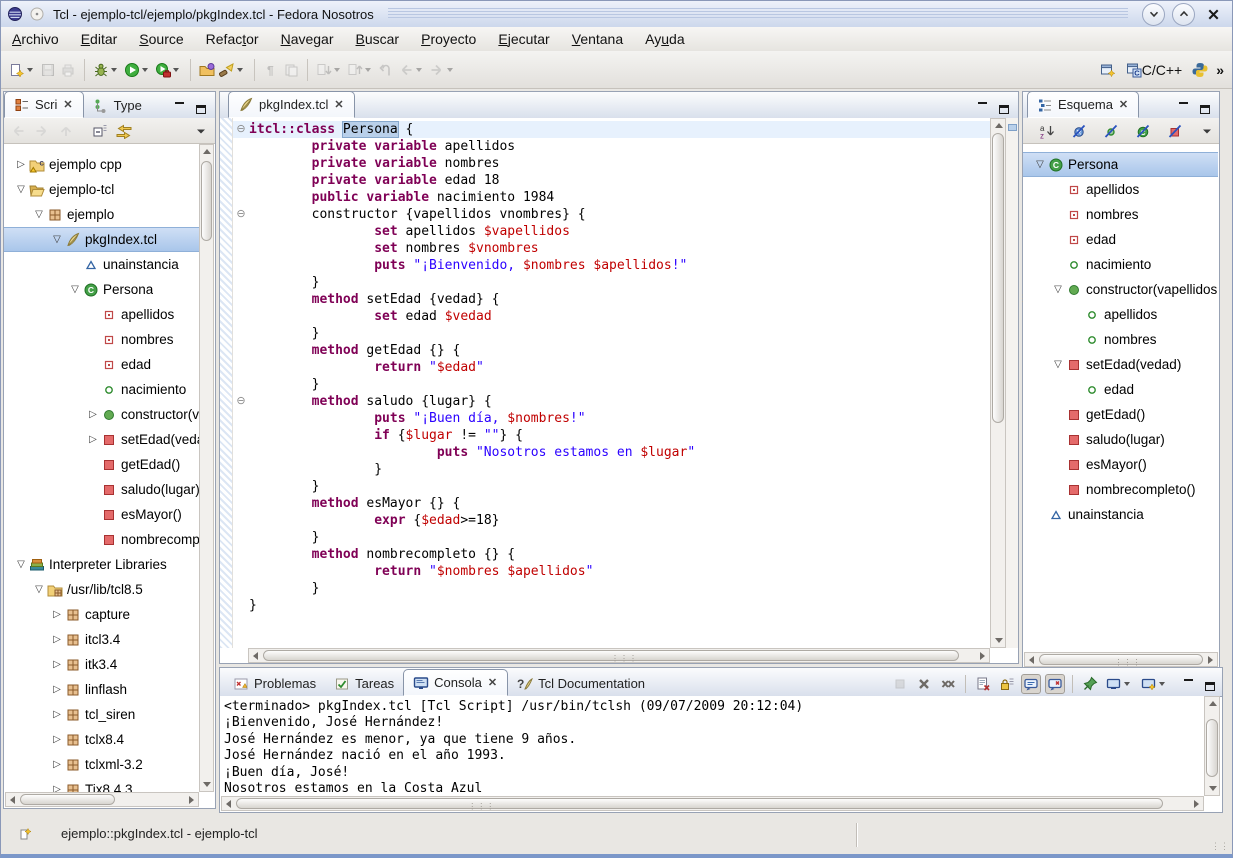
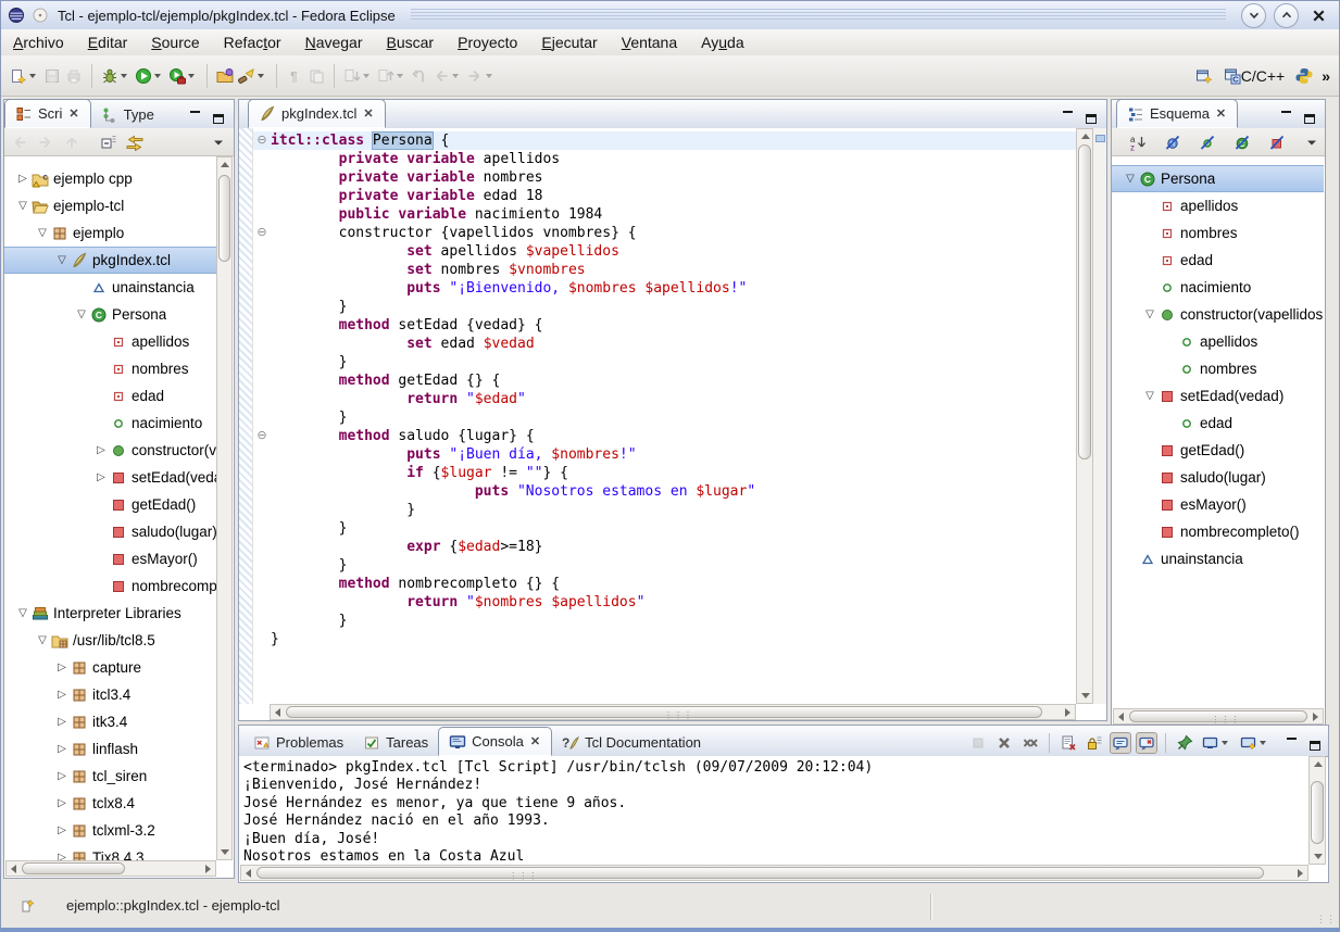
- Tcl - ejemplo-tcl/ejemplo/pkgIndex.tcl - Fedora Nosotros
+ Tcl - ejemplo-tcl/ejemplo/pkgIndex.tcl - Fedora Eclipse
  Archivo
  Editar
  Source
  Refactor
  Navegar
  Buscar
  Proyecto
  Ejecutar
  Ventana
  Ayuda
  ¶
  C
  C/C++
  »
  Scri
  ✕
  Type
  ▷
  ejemplo cpp
  ▽
  ejemplo-tcl
  ▽
  ejemplo
  ▽
  pkgIndex.tcl
  unainstancia
  ▽
  C
  Persona
  apellidos
  nombres
  edad
  nacimiento
  ▷
  ▷
  setEdad(ved
  getEdad()
  saludo(lugar)
  esMayor()
  ▽
  Interpreter Libraries
  ▽
  /usr/lib/tcl8.5
  ▷
  capture
  ▷
  itcl3.4
  ▷
  itk3.4
  ▷
  linflash
  ▷
  tcl_siren
  ▷
  tclx8.4
  ▷
  tclxml-3.2
  ▷
  Tix8.4.3
  pkgIndex.tcl
  ✕
  ⊖
  itcl::class Persona {
  private variable apellidos
  private variable nombres
  private variable edad 18
  public variable nacimiento 1984
  ⊖
  constructor {vapellidos vnombres} {
  set apellidos $vapellidos
  set nombres $vnombres
  puts "¡Bienvenido, $nombres $apellidos!"
  }
  method setEdad {vedad} {
  set edad $vedad
  }
  method getEdad {} {
  return "$edad"
  }
  ⊖
  method saludo {lugar} {
  puts "¡Buen día, $nombres!"
  if {$lugar != ""} {
  puts "Nosotros estamos en $lugar"
  }
  }
- method esMayor {} {
  expr {$edad>=18}
  }
  method nombrecompleto {} {
  return "$nombres $apellidos"
  }
  }
  ⋮⋮⋮
  Esquema
  ✕
  a
  z
  ▽
  C
  Persona
  apellidos
  nombres
  edad
  nacimiento
  ▽
  constructor(vapellidos
  apellidos
  nombres
  ▽
  setEdad(vedad)
  edad
  getEdad()
  saludo(lugar)
  esMayor()
  nombrecompleto()
  unainstancia
  ⋮⋮⋮
  Problemas
  Tareas
  Consola
  ✕
  ?
  Tcl Documentation
  <terminado> pkgIndex.tcl [Tcl Script] /usr/bin/tclsh (09/07/2009 20:12:04)
  ¡Bienvenido, José Hernández!
  José Hernández es menor, ya que tiene 9 años.
  José Hernández nació en el año 1993.
  ¡Buen día, José!
  Nosotros estamos en la Costa Azul
  ⋮⋮⋮
  ⋮
  ⋮
  ejemplo::pkgIndex.tcl - ejemplo-tcl
  ⋮⋮
